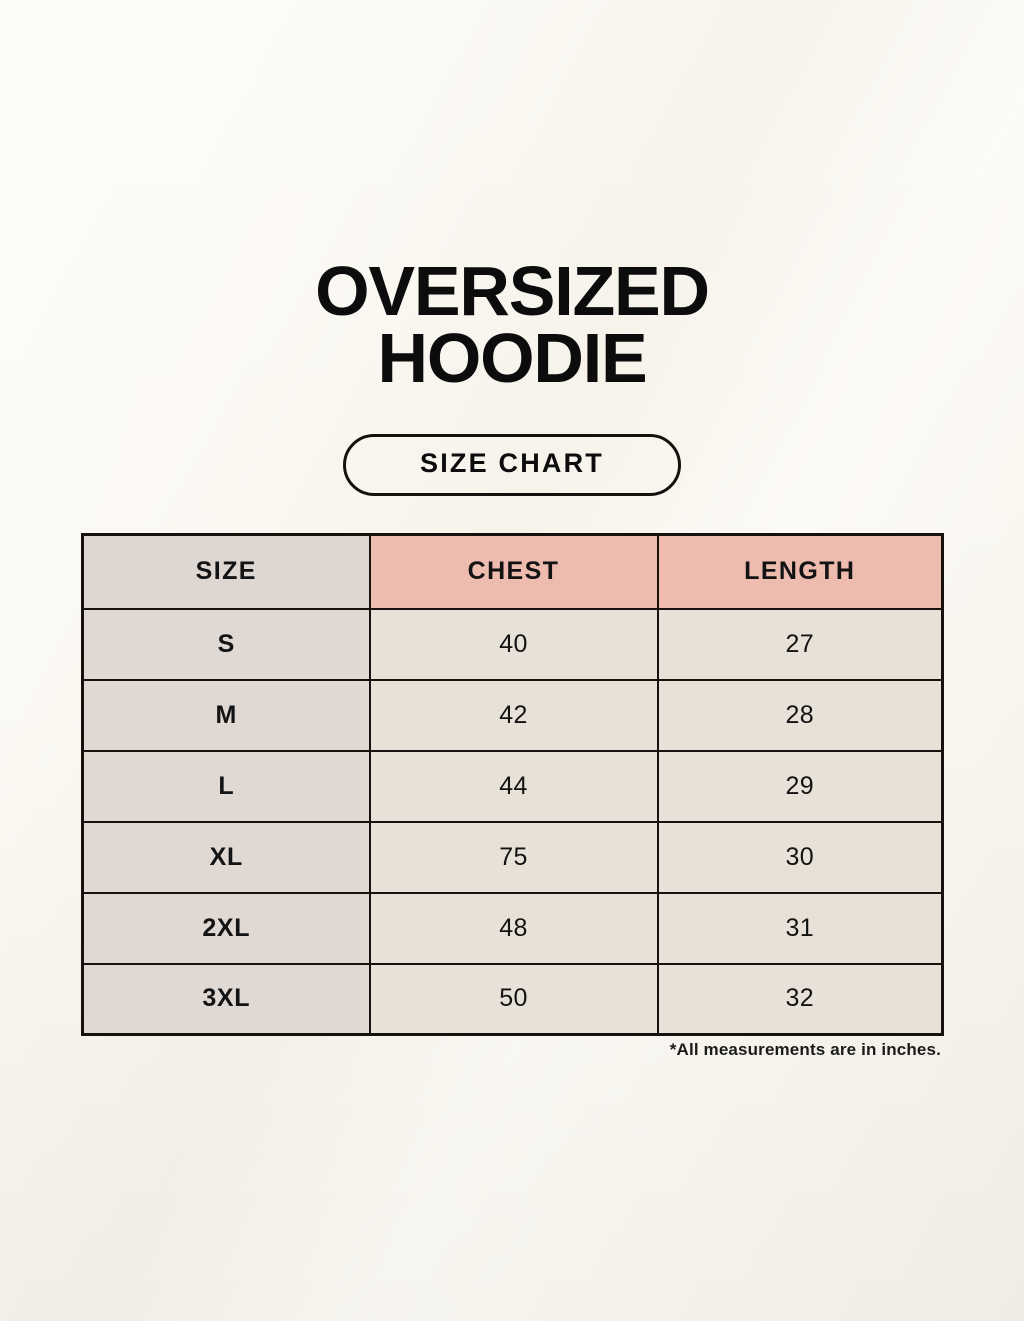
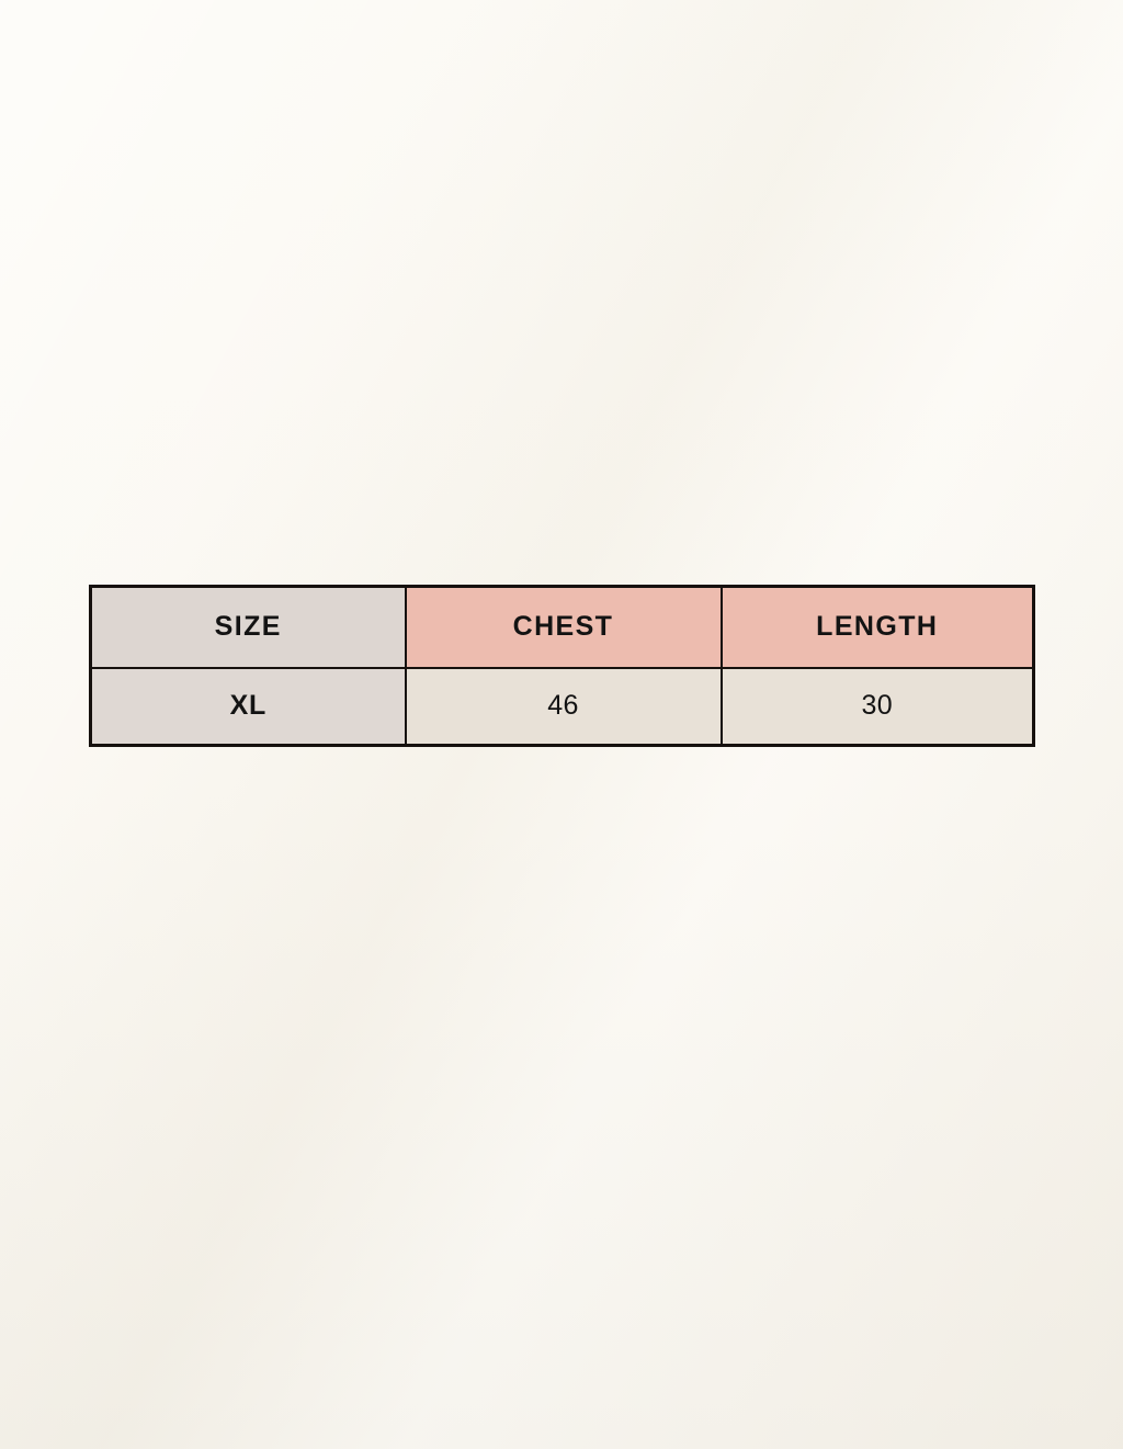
- OVERSIZED
- HOODIE
- SIZE CHART
  SIZE	CHEST	LENGTH
- S	40	27
- M	42	28
- L	44	29
- XL	75	30
+ XL	46	30
- 2XL	48	31
- 3XL	50	32
- *All measurements are in inches.
